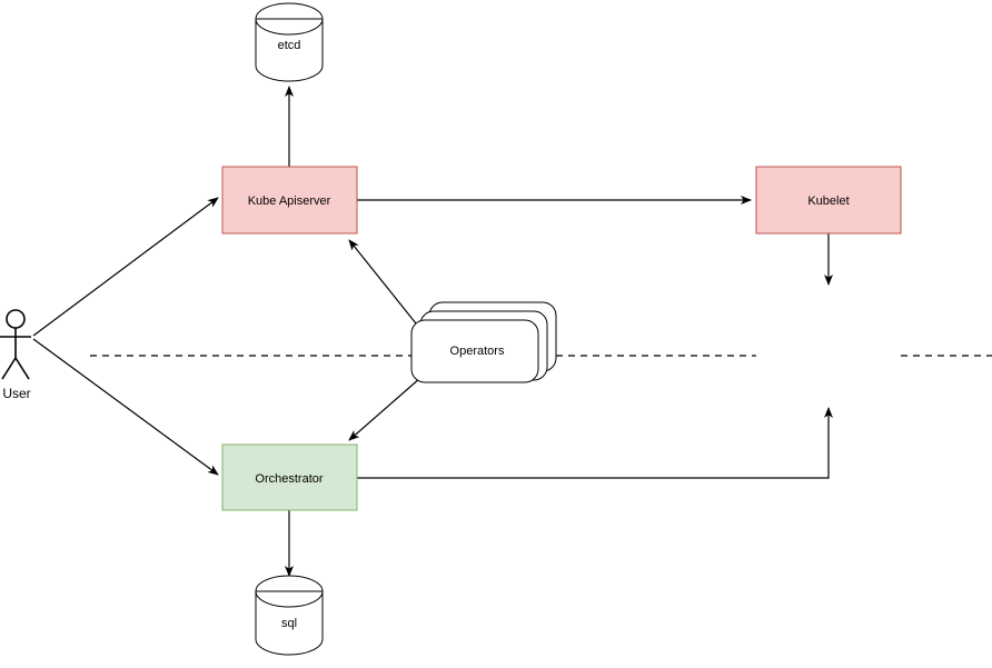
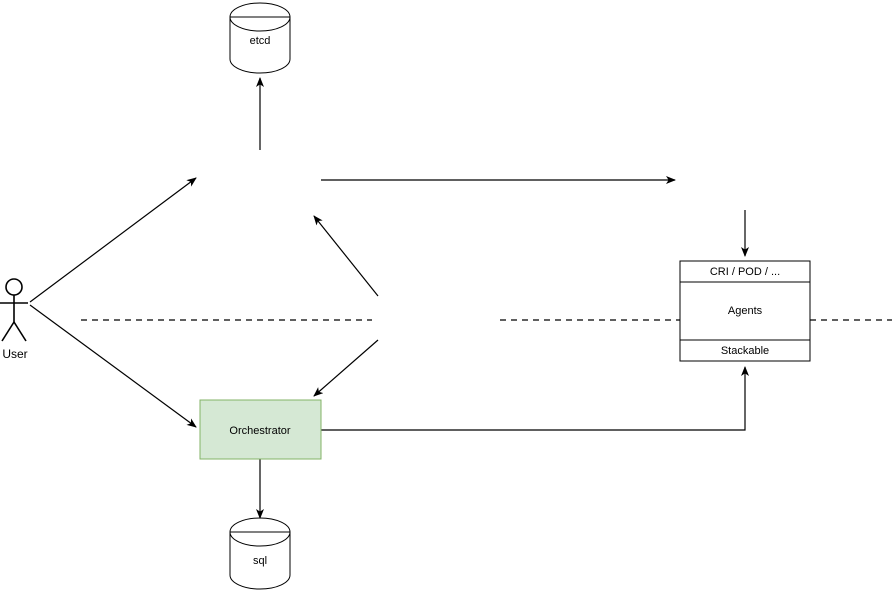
  User
  etcd
- Kube Apiserver
- Kubelet
- Operators
  Orchestrator
  sql
+ CRI / POD / ...
+ Agents
+ Stackable
